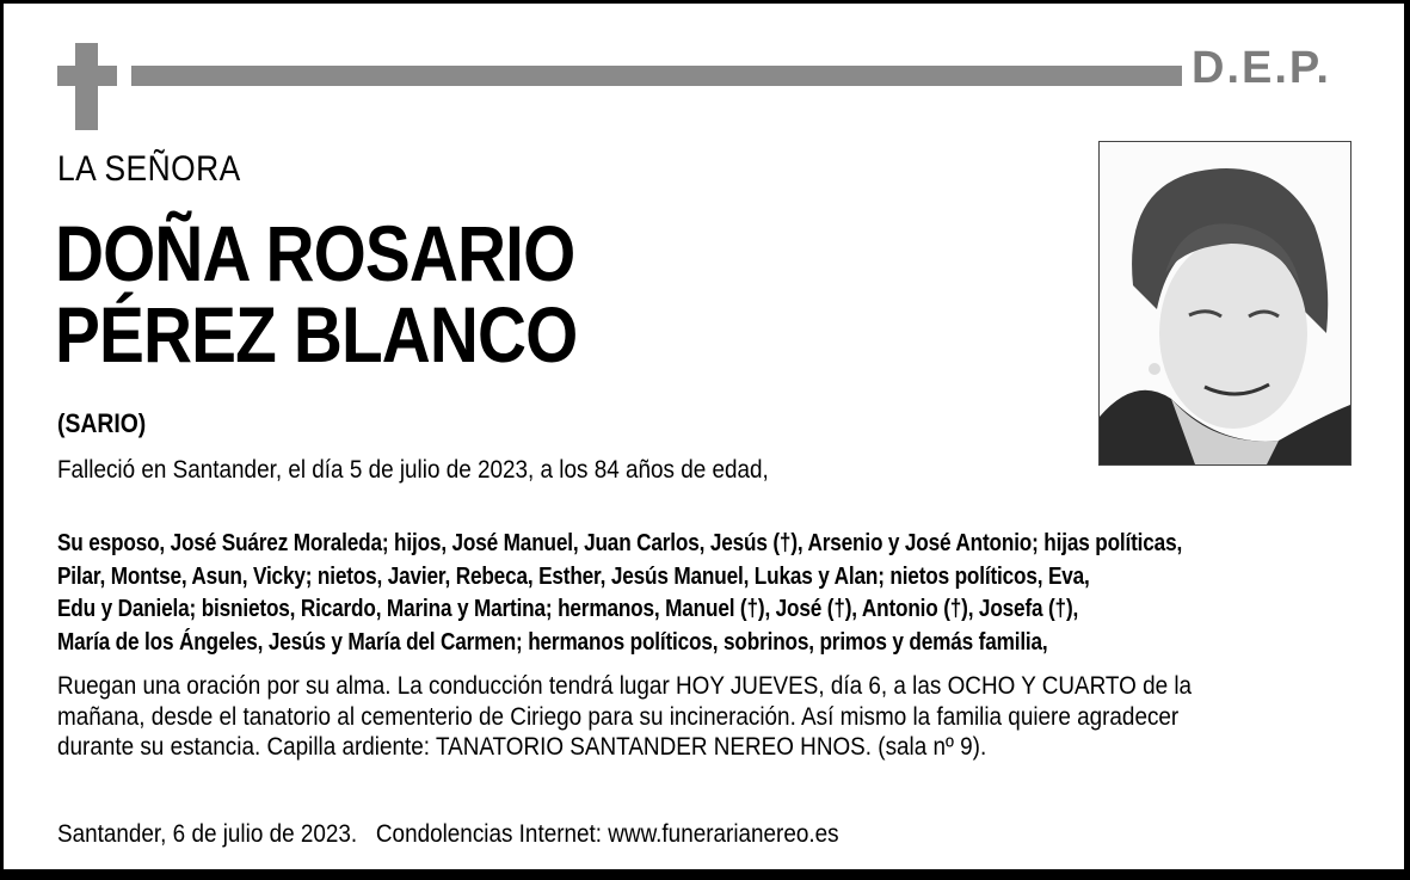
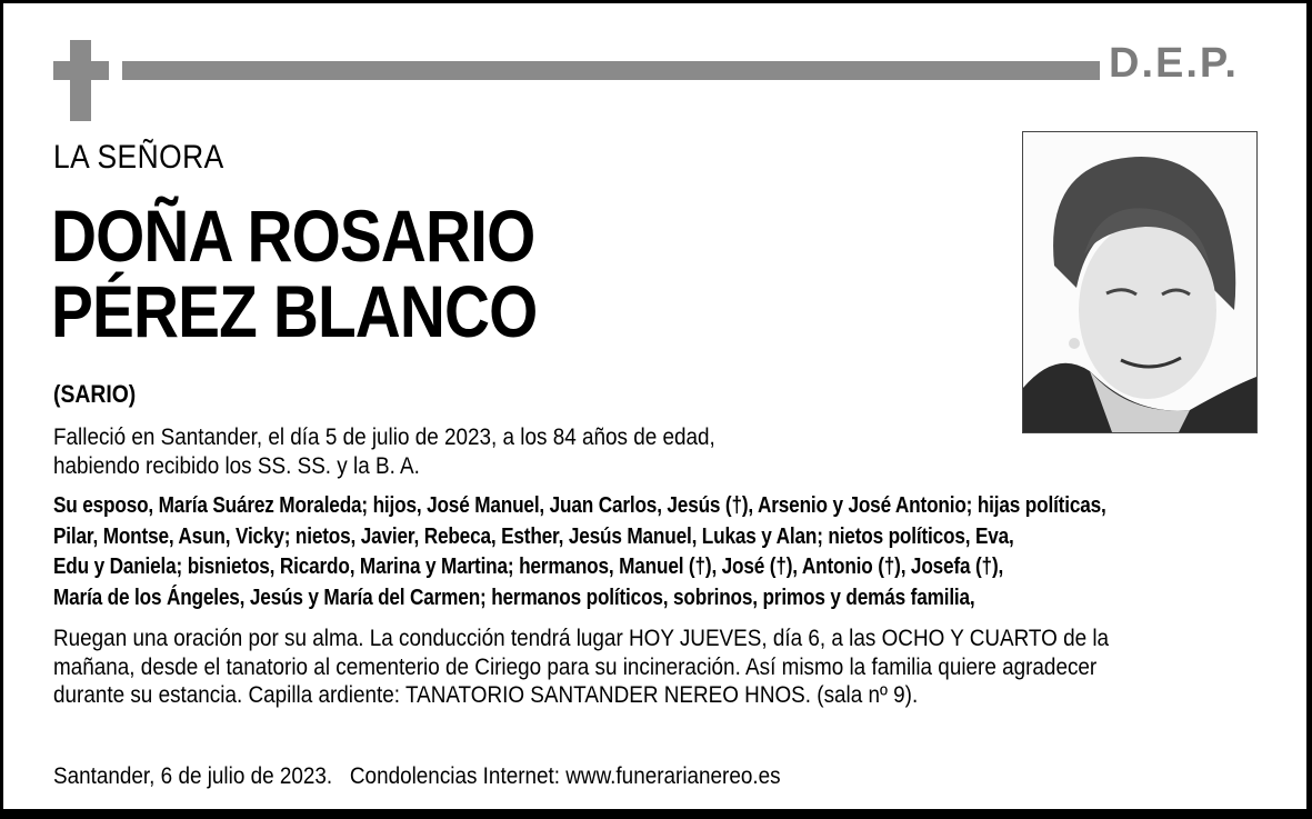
  D.E.P.
  LA SEÑORA
  DOÑA ROSARIO
  PÉREZ BLANCO
  (SARIO)
  Falleció en Santander, el día 5 de julio de 2023, a los 84 años de edad,
+ habiendo recibido los SS. SS. y la B. A.
- Su esposo, José Suárez Moraleda; hijos, José Manuel, Juan Carlos, Jesús (†), Arsenio y José Antonio; hijas políticas,
+ Su esposo, María Suárez Moraleda; hijos, José Manuel, Juan Carlos, Jesús (†), Arsenio y José Antonio; hijas políticas,
  Pilar, Montse, Asun, Vicky; nietos, Javier, Rebeca, Esther, Jesús Manuel, Lukas y Alan; nietos políticos, Eva,
  Edu y Daniela; bisnietos, Ricardo, Marina y Martina; hermanos, Manuel (†), José (†), Antonio (†), Josefa (†),
  María de los Ángeles, Jesús y María del Carmen; hermanos políticos, sobrinos, primos y demás familia,
  Ruegan una oración por su alma. La conducción tendrá lugar HOY JUEVES, día 6, a las OCHO Y CUARTO de la
  mañana, desde el tanatorio al cementerio de Ciriego para su incineración. Así mismo la familia quiere agradecer
  durante su estancia. Capilla ardiente: TANATORIO SANTANDER NEREO HNOS. (sala nº 9).
  Santander, 6 de julio de 2023. Condolencias Internet: www.funerarianereo.es
